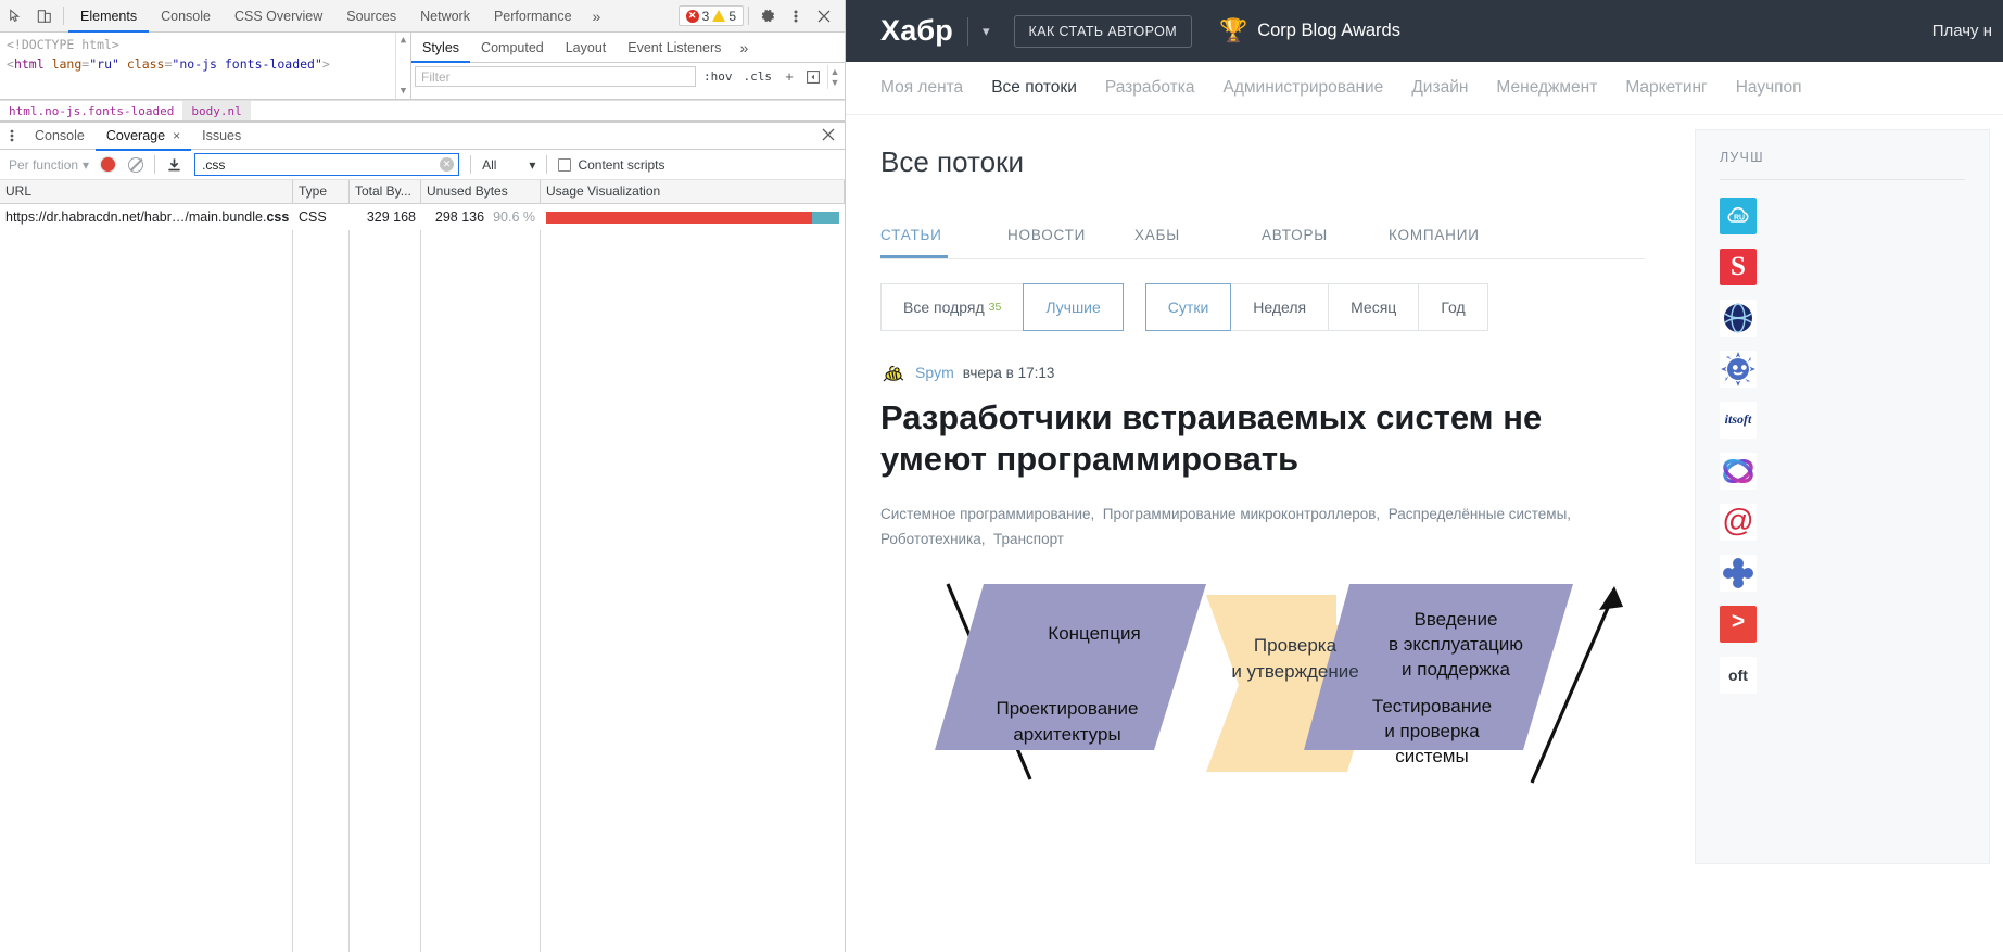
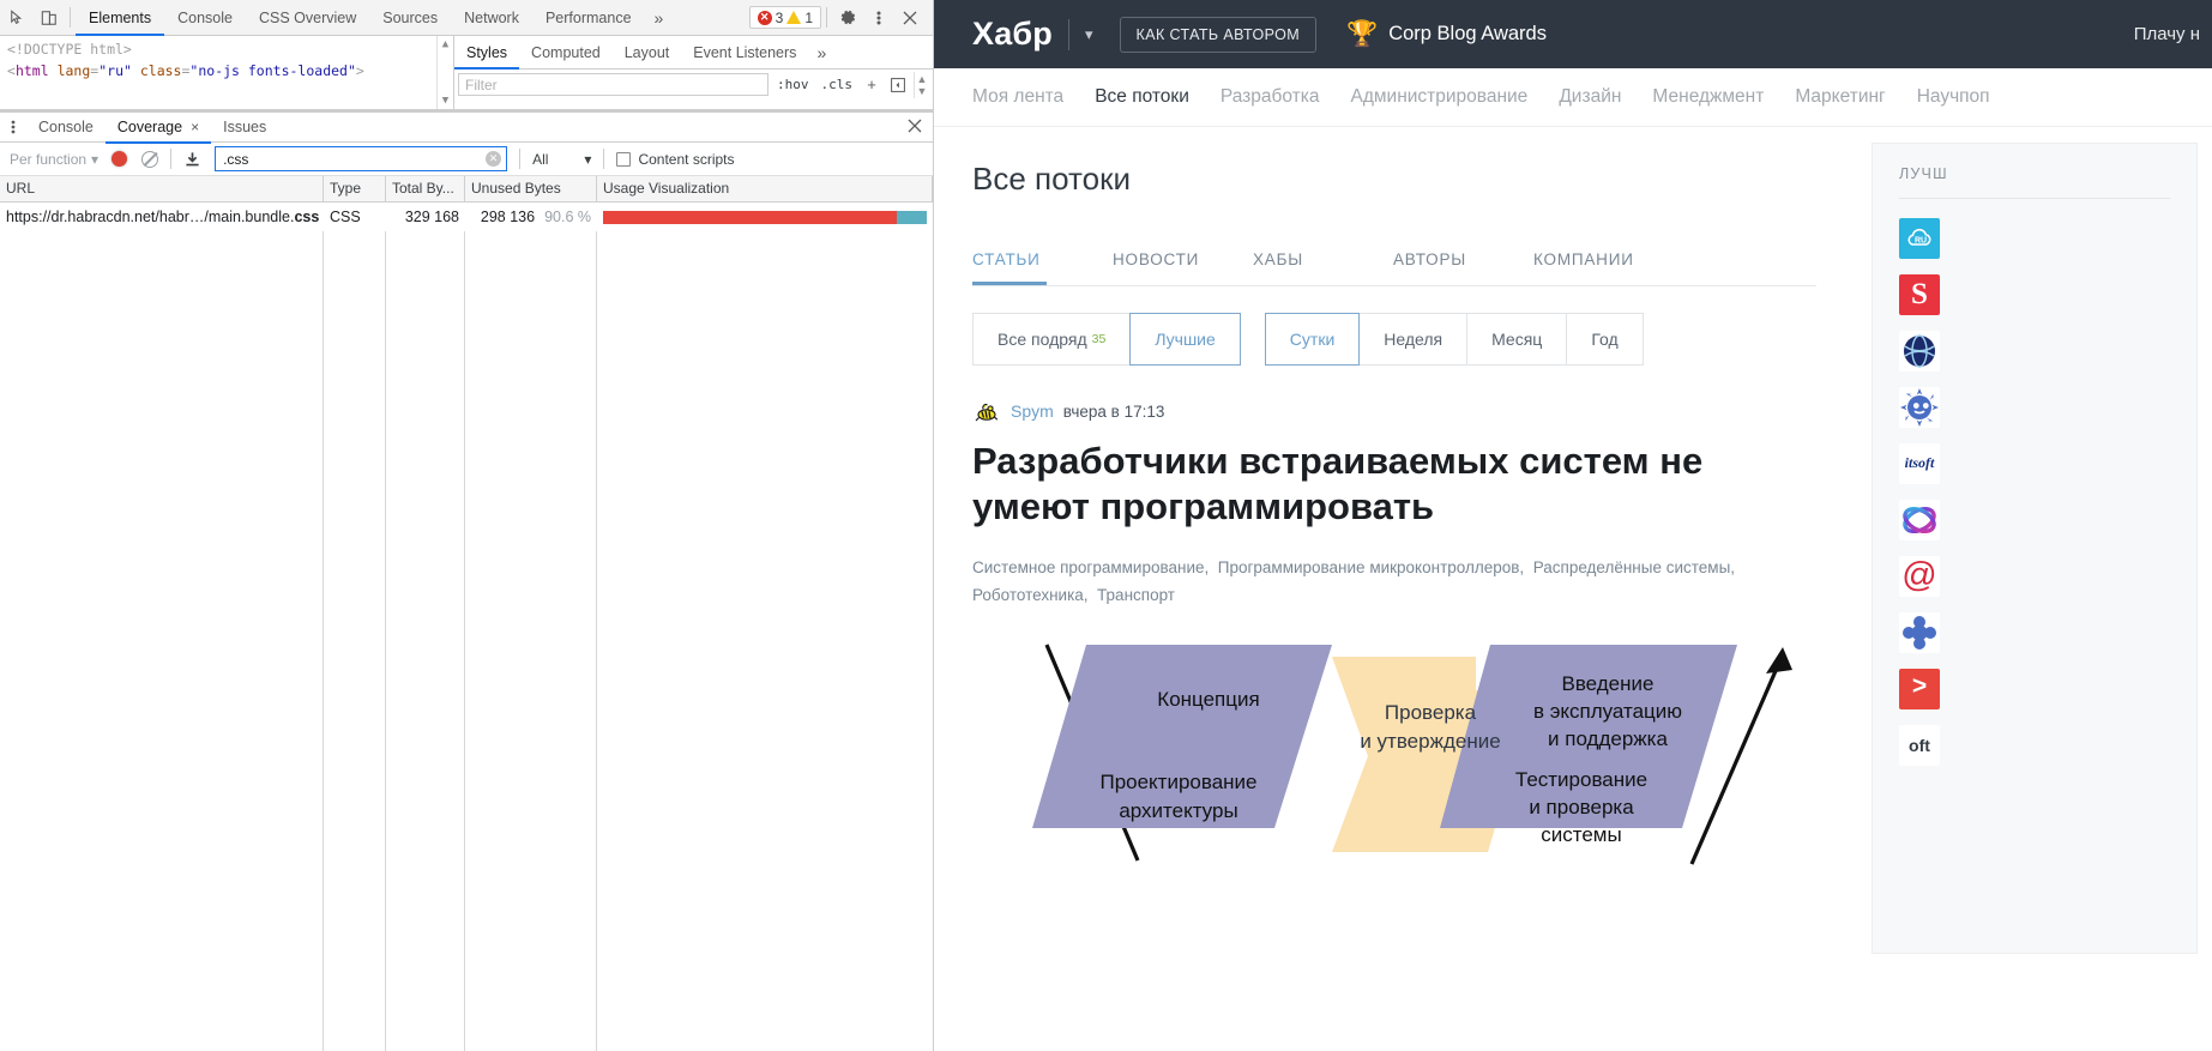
  Elements
  Console
  CSS Overview
  Sources
  Network
  Performance
  »
  ✕
  3
- 5
+ 1
  <!DOCTYPE html>
  <html lang="ru" class="no-js fonts-loaded">
  ▲
  ▼
  Styles
  Computed
  Layout
  Event Listeners
  »
  Filter
  :hov
  .cls
  +
  ▲
  ▼
- html.no-js.fonts-loaded
- body.nl
  Console
  Coverage
  ×
  Issues
  Per function
  ▾
  .css
  ✕
  All
  ▾
  Content scripts
  URL
  Type
  Total By...
  Unused Bytes
  Usage Visualization
  https://dr.habracdn.net/habr…/main.bundle.
  css
  CSS
  329 168
  298 136
  90.6 %
  Хабр
  ▾
  КАК СТАТЬ АВТОРОМ
  🏆
  Corp Blog Awards
  Плачу н
  Моя лента
  Все потоки
  Разработка
  Администрирование
  Дизайн
  Менеджмент
  Маркетинг
  Научпоп
  Все потоки
  СТАТЬИ
  НОВОСТИ
  ХАБЫ
  АВТОРЫ
  КОМПАНИИ
  Все подряд
  35
  Лучшие
  Сутки
  Неделя
  Месяц
  Год
  Spym
  вчера в 17:13
  Разработчики встраиваемых систем не умеют программировать
  Системное программирование, Программирование микроконтроллеров, Распределённые системы, Робототехника, Транспорт
  Концепция
  Проектирование
  архитектуры
  Проверка
  и утверждение
  Введение
  в эксплуатацию
  и поддержка
  Тестирование
  и проверка
  системы
  ЛУЧШ
  S
  itsoft
  @
  >
  oft
